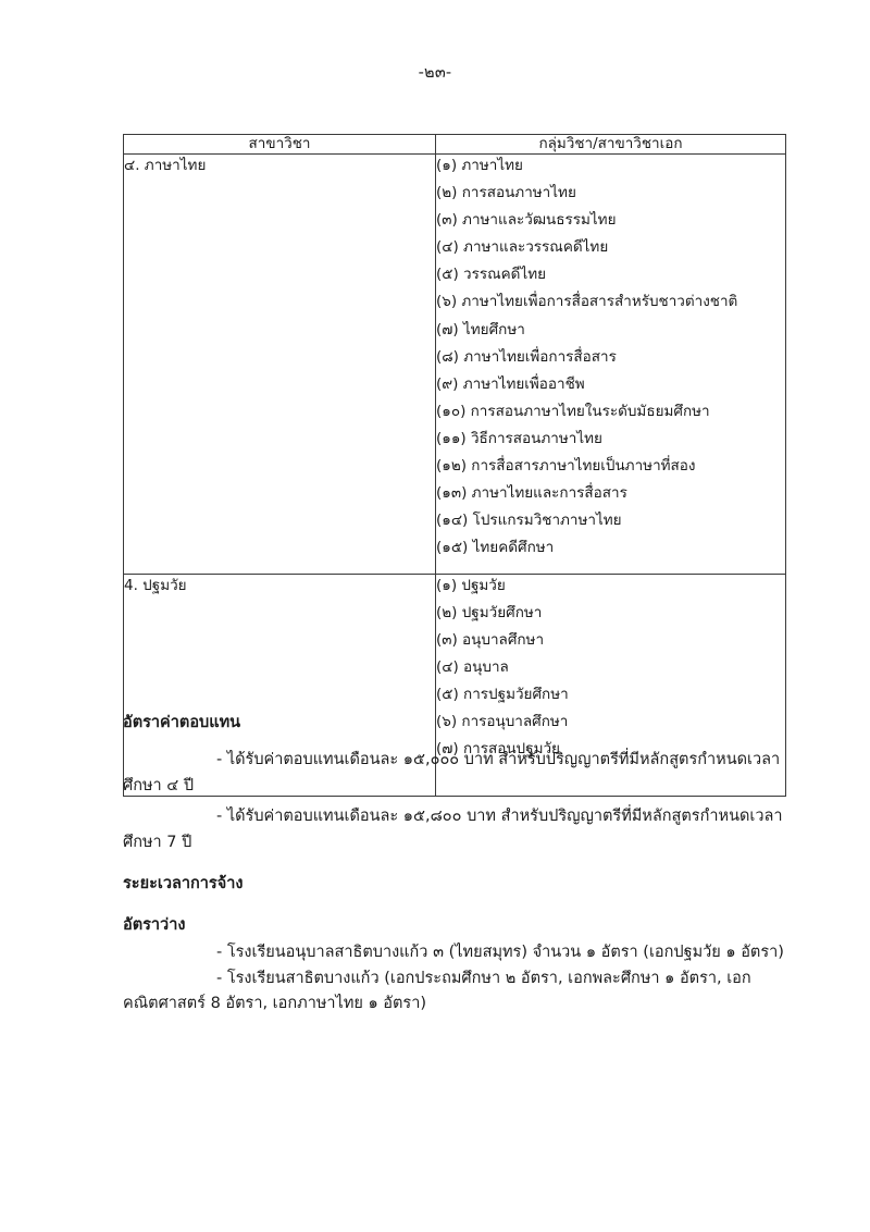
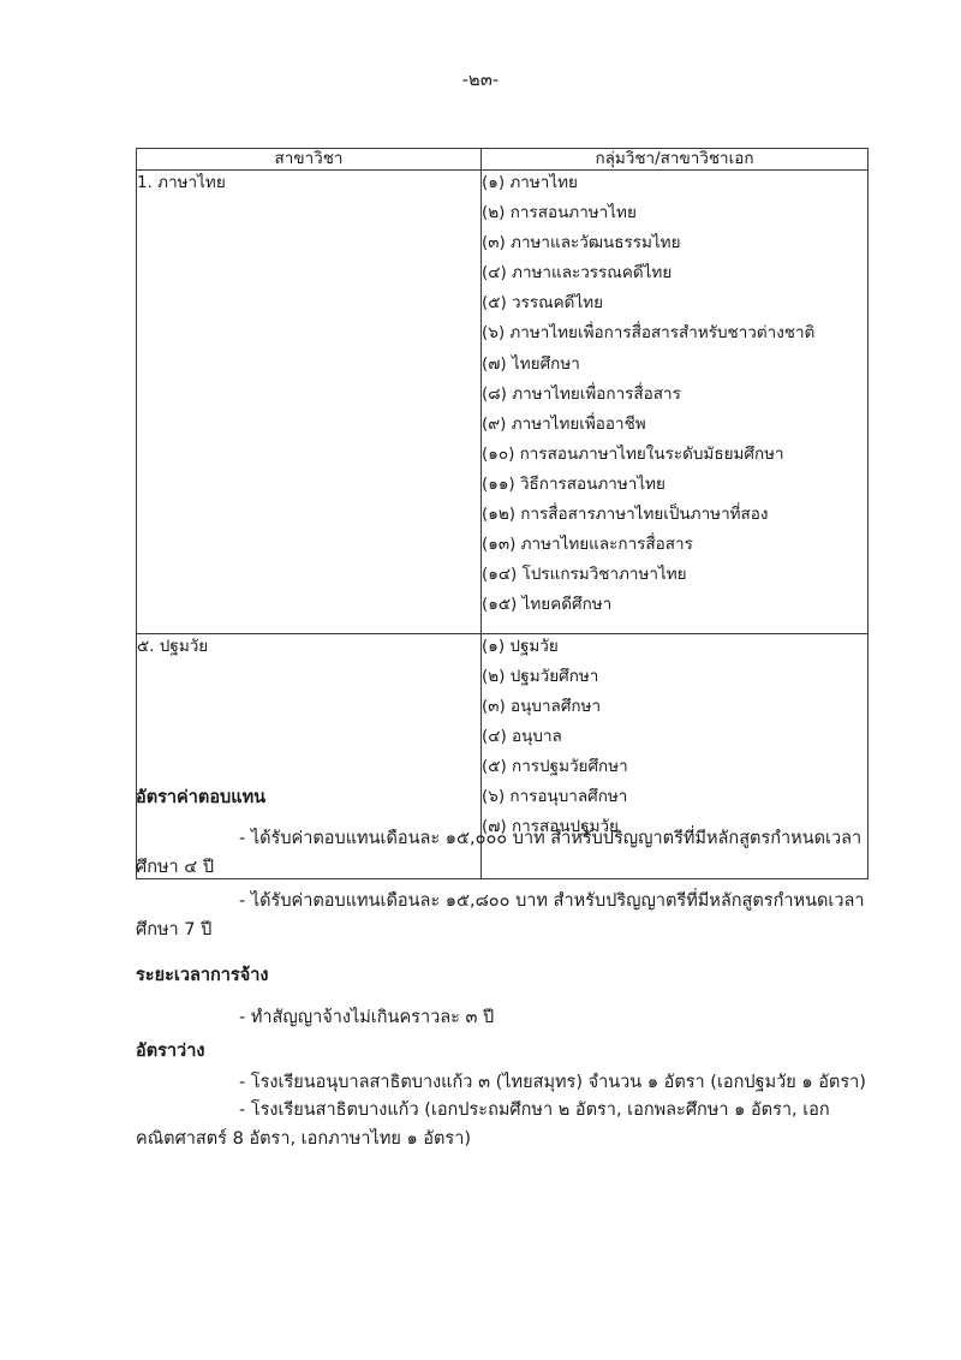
  -๒๓-
  สาขาวิชา	กลุ่มวิชา/สาขาวิชาเอก
- ๔. ภาษาไทย	(๑) ภาษาไทย (๒) การสอนภาษาไทย (๓) ภาษาและวัฒนธรรมไทย (๔) ภาษาและวรรณคดีไทย (๕) วรรณคดีไทย (๖) ภาษาไทยเพื่อการสื่อสารสำหรับชาวต่างชาติ (๗) ไทยศึกษา (๘) ภาษาไทยเพื่อการสื่อสาร (๙) ภาษาไทยเพื่ออาชีพ (๑๐) การสอนภาษาไทยในระดับมัธยมศึกษา (๑๑) วิธีการสอนภาษาไทย (๑๒) การสื่อสารภาษาไทยเป็นภาษาที่สอง (๑๓) ภาษาไทยและการสื่อสาร (๑๔) โปรแกรมวิชาภาษาไทย (๑๕) ไทยคดีศึกษา
+ 1. ภาษาไทย	(๑) ภาษาไทย (๒) การสอนภาษาไทย (๓) ภาษาและวัฒนธรรมไทย (๔) ภาษาและวรรณคดีไทย (๕) วรรณคดีไทย (๖) ภาษาไทยเพื่อการสื่อสารสำหรับชาวต่างชาติ (๗) ไทยศึกษา (๘) ภาษาไทยเพื่อการสื่อสาร (๙) ภาษาไทยเพื่ออาชีพ (๑๐) การสอนภาษาไทยในระดับมัธยมศึกษา (๑๑) วิธีการสอนภาษาไทย (๑๒) การสื่อสารภาษาไทยเป็นภาษาที่สอง (๑๓) ภาษาไทยและการสื่อสาร (๑๔) โปรแกรมวิชาภาษาไทย (๑๕) ไทยคดีศึกษา
- 4. ปฐมวัย	(๑) ปฐมวัย (๒) ปฐมวัยศึกษา (๓) อนุบาลศึกษา (๔) อนุบาล (๕) การปฐมวัยศึกษา (๖) การอนุบาลศึกษา (๗) การสอนปฐมวัย
+ ๕. ปฐมวัย	(๑) ปฐมวัย (๒) ปฐมวัยศึกษา (๓) อนุบาลศึกษา (๔) อนุบาล (๕) การปฐมวัยศึกษา (๖) การอนุบาลศึกษา (๗) การสอนปฐมวัย
  อัตราค่าตอบแทน
  - ได้รับค่าตอบแทนเดือนละ ๑๕,๐๐๐ บาท สำหรับปริญญาตรีที่มีหลักสูตรกำหนดเวลาศึกษา ๔ ปี
  - ได้รับค่าตอบแทนเดือนละ ๑๕,๘๐๐ บาท สำหรับปริญญาตรีที่มีหลักสูตรกำหนดเวลาศึกษา 7 ปี
  ระยะเวลาการจ้าง
+ - ทำสัญญาจ้างไม่เกินคราวละ ๓ ปี
  อัตราว่าง
  - โรงเรียนอนุบาลสาธิตบางแก้ว ๓ (ไทยสมุทร) จำนวน ๑ อัตรา (เอกปฐมวัย ๑ อัตรา)
  - โรงเรียนสาธิตบางแก้ว (เอกประถมศึกษา ๒ อัตรา, เอกพละศึกษา ๑ อัตรา, เอกคณิตศาสตร์ 8 อัตรา, เอกภาษาไทย ๑ อัตรา)
